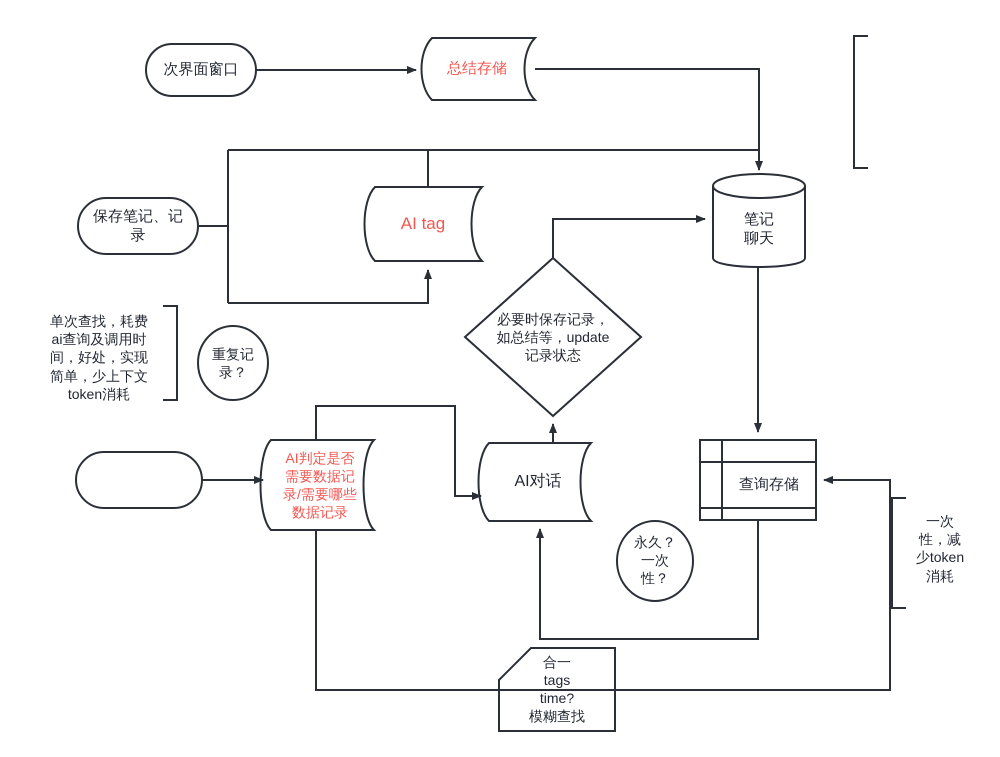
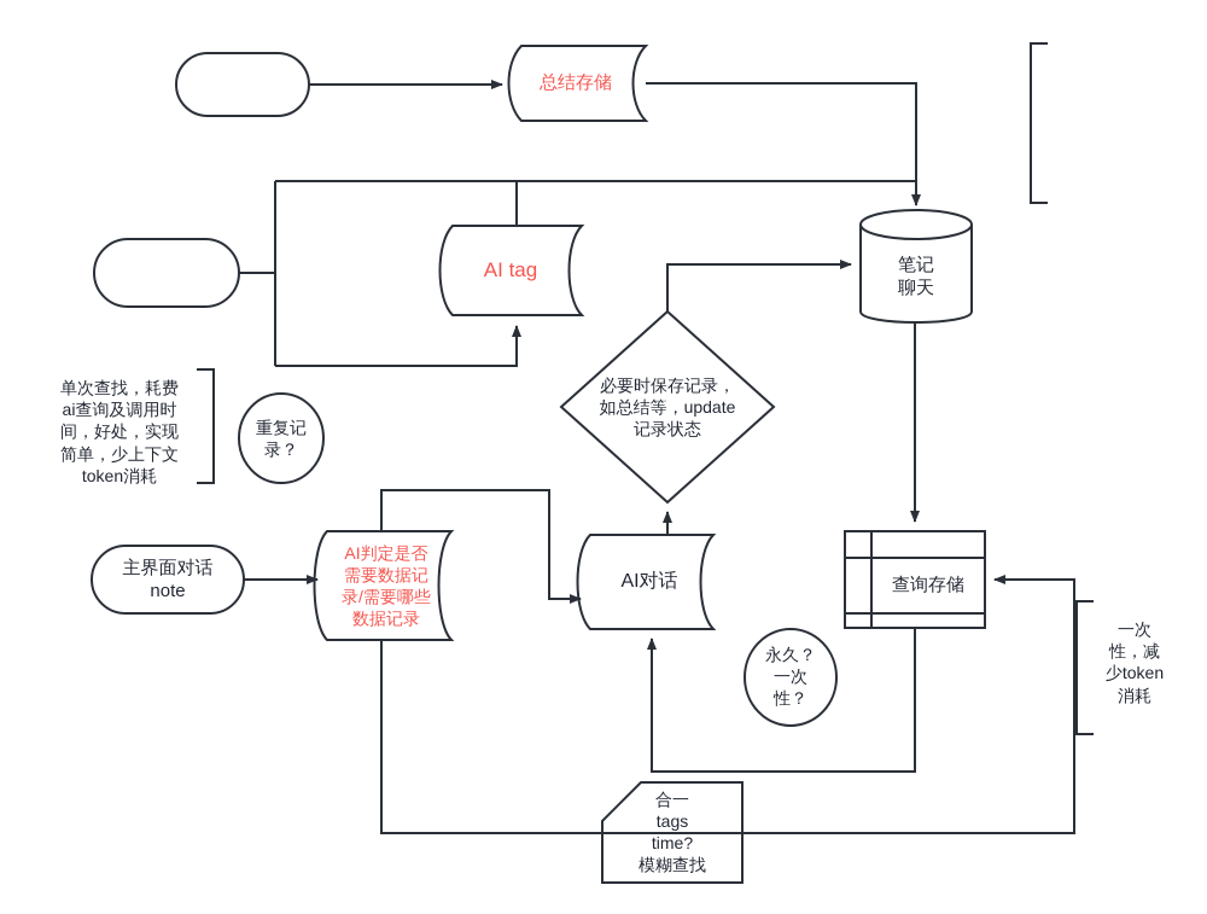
- 次界面窗口
  总结存储
- 保存笔记、记
- 录
  AI tag
  笔记
  聊天
  必要时保存记录，
  如总结等，update
  记录状态
  重复记
  录？
+ 主界面对话
+ note
  AI判定是否
  需要数据记
  录/需要哪些
  数据记录
  AI对话
  查询存储
  永久？
  一次
  性？
  合一
  tags
  time?
  模糊查找
  单次查找，耗费
  ai查询及调用时
  间，好处，实现
  简单，少上下文
  token消耗
  一次
  性，减
  少token
  消耗
